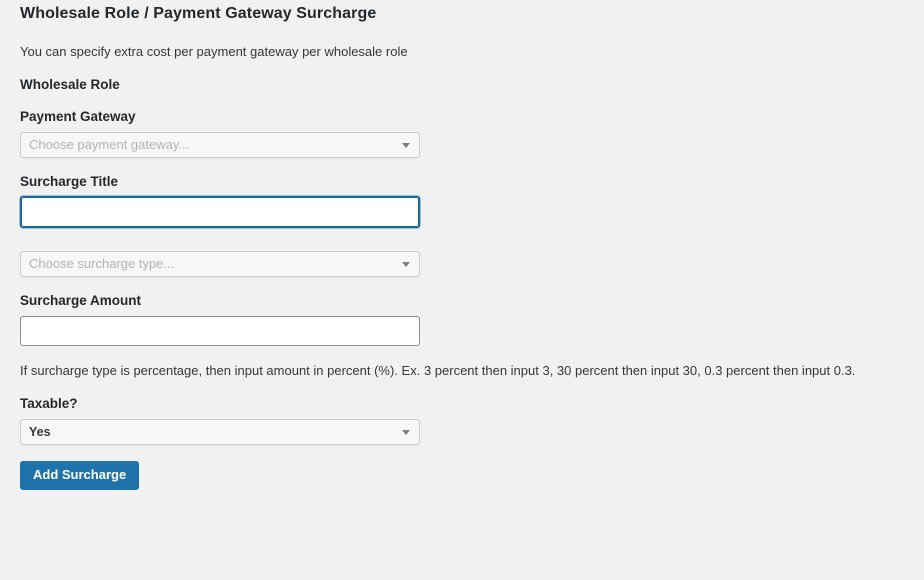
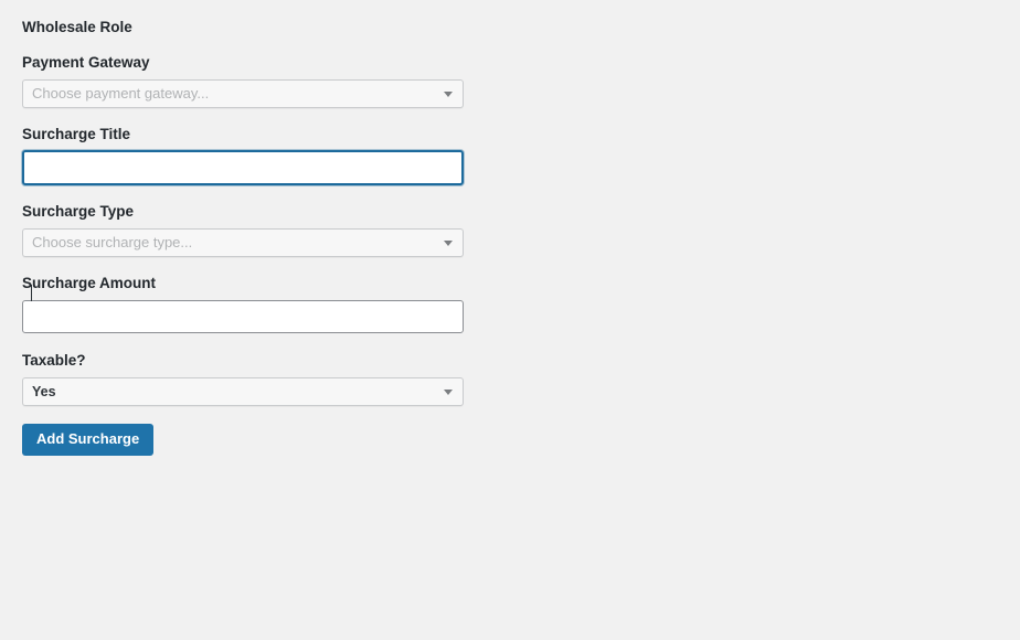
- Wholesale Role / Payment Gateway Surcharge
- You can specify extra cost per payment gateway per wholesale role
  Wholesale Role
  Payment Gateway
  Choose payment gateway...
  Surcharge Title
+ Surcharge Type
  Choose surcharge type...
  Surcharge Amount
- If surcharge type is percentage, then input amount in percent (%). Ex. 3 percent then input 3, 30 percent then input 30, 0.3 percent then input 0.3.
  Taxable?
  Yes
  Add Surcharge
